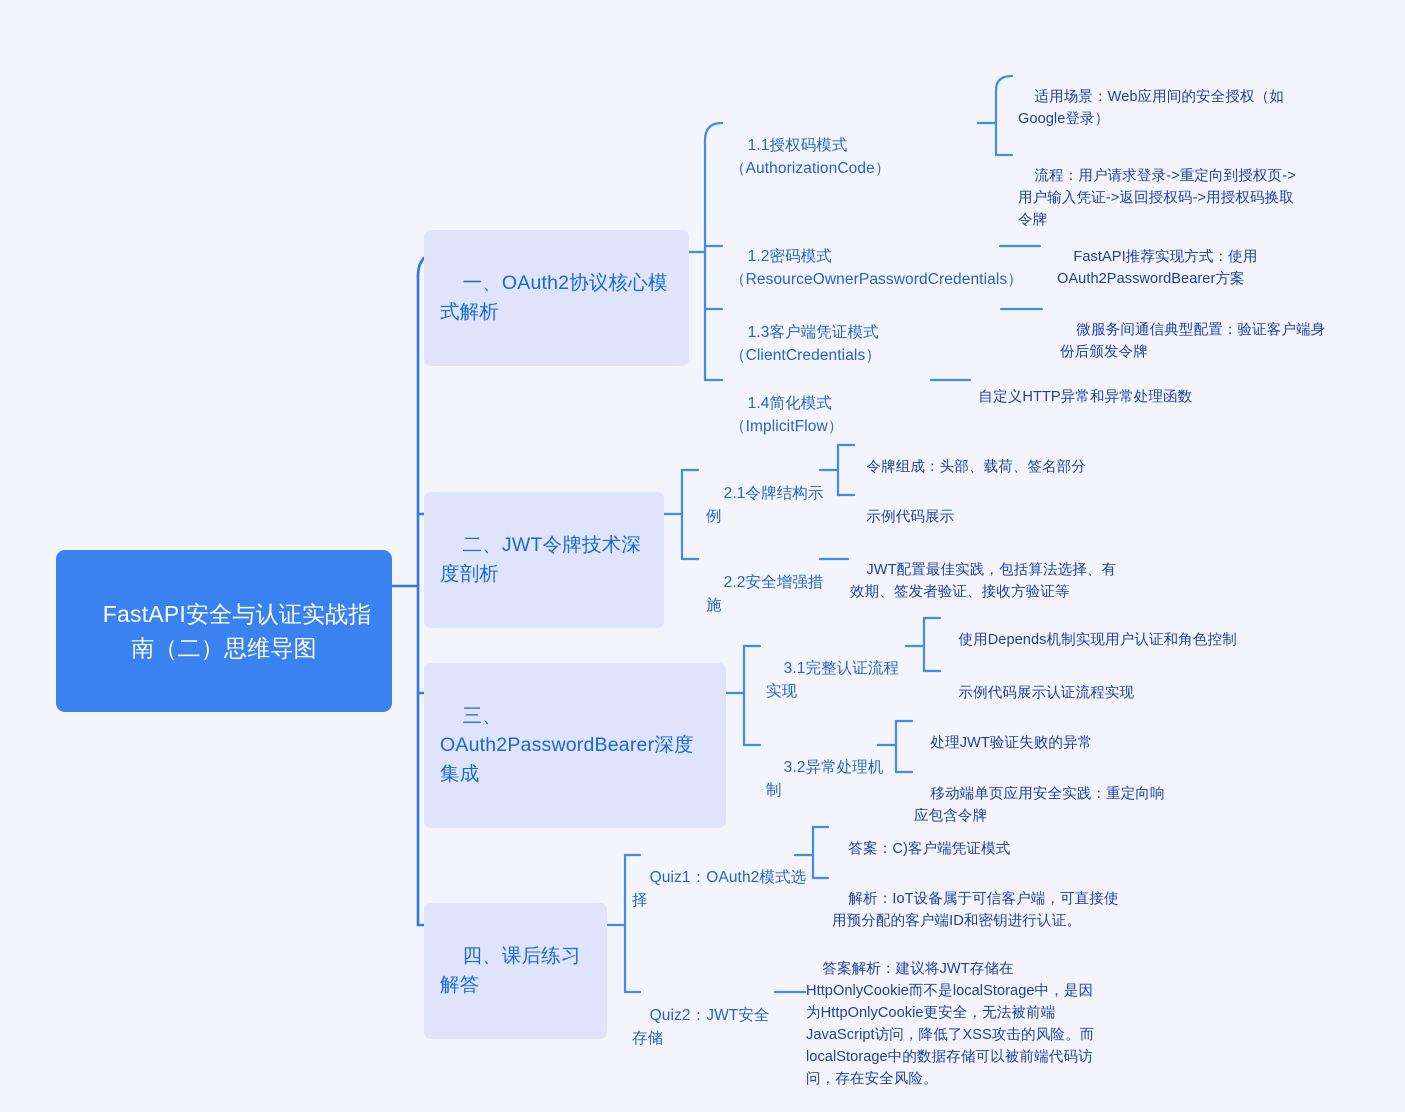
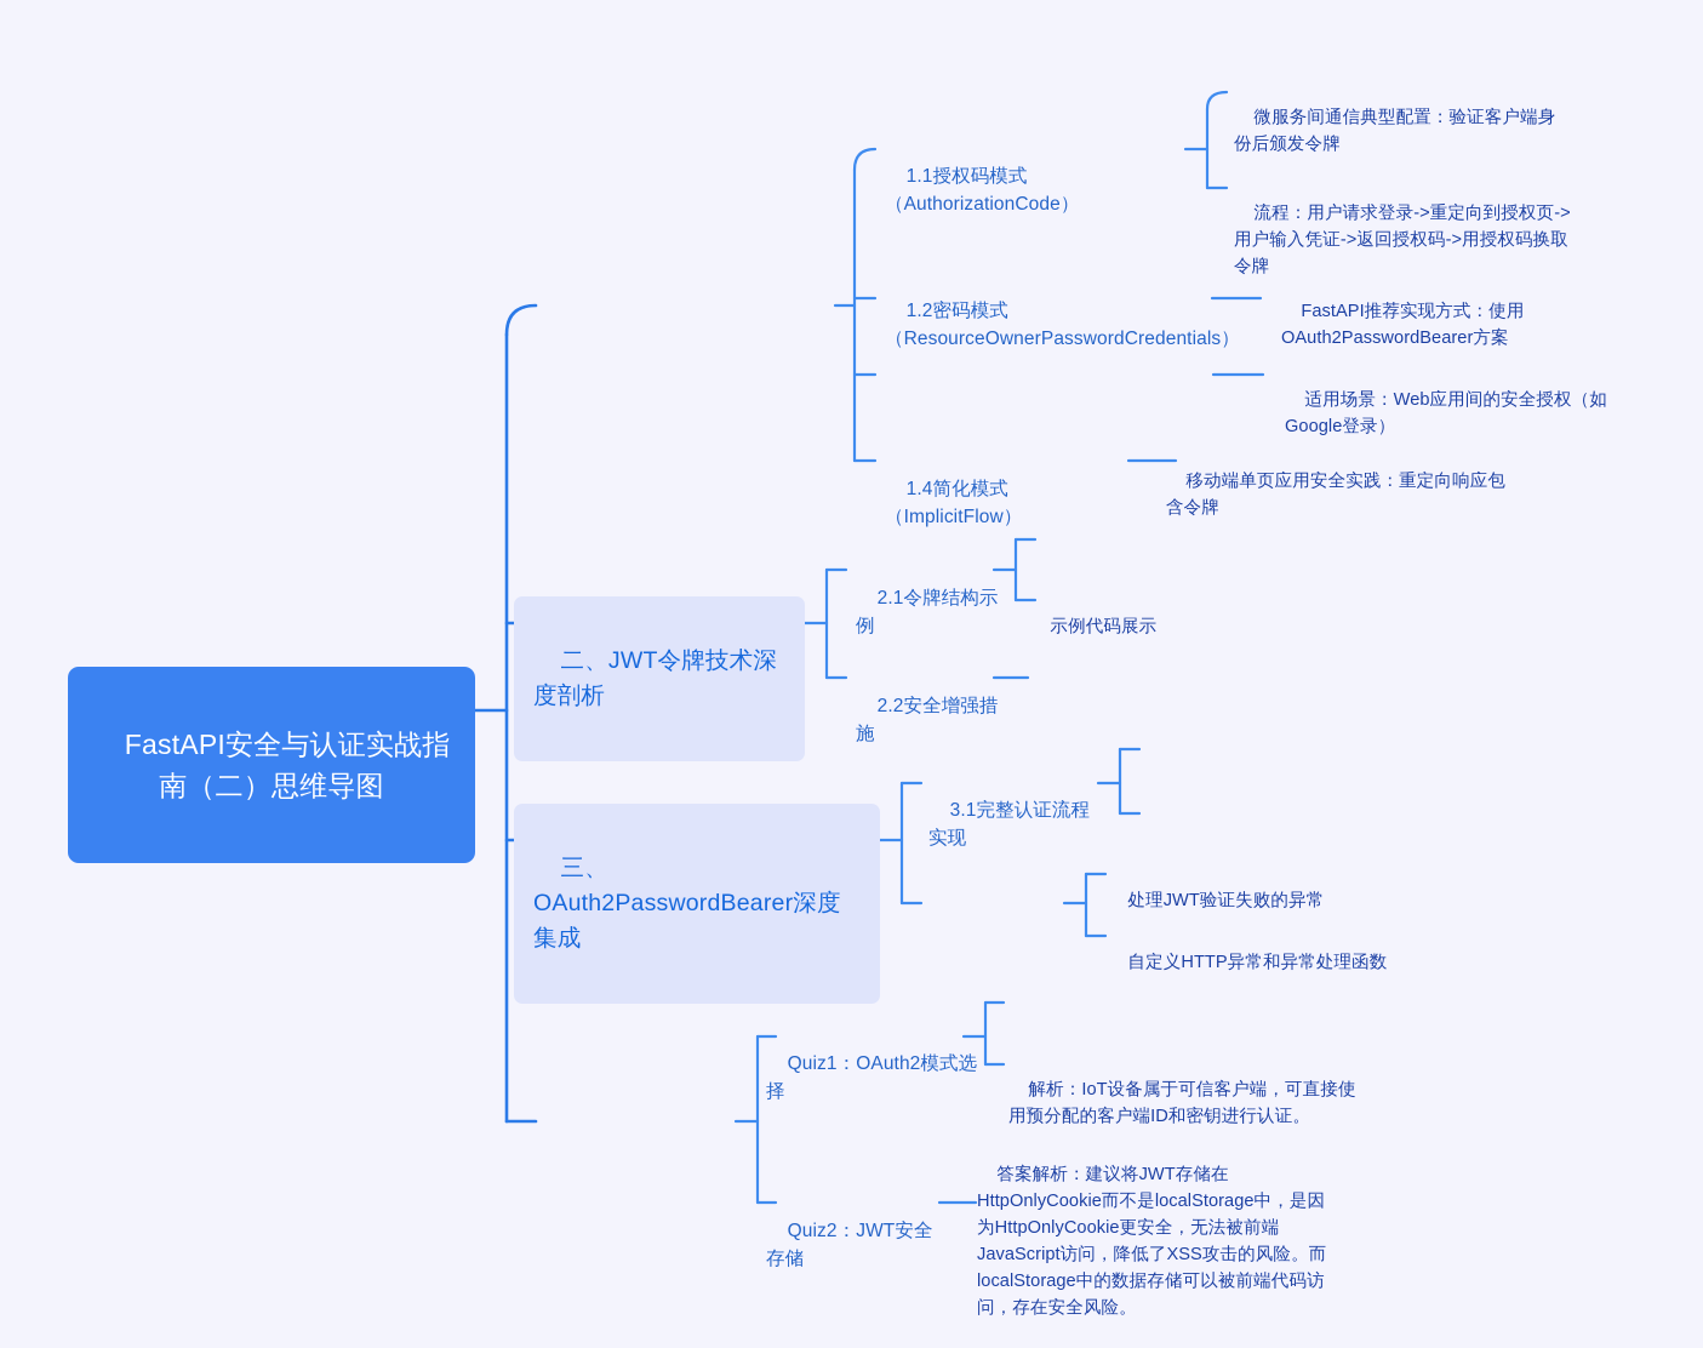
  FastAPI安全与认证实战指南（二）思维导图
- 一、OAuth2协议核心模式解析
  1.1授权码模式（AuthorizationCode）
- 适用场景：Web应用间的安全授权（如Google登录）
+ 微服务间通信典型配置：验证客户端身份后颁发令牌
  流程：用户请求登录->重定向到授权页->用户输入凭证->返回授权码->用授权码换取令牌
  1.2密码模式（ResourceOwnerPasswordCredentials）
  FastAPI推荐实现方式：使用OAuth2PasswordBearer方案
- 1.3客户端凭证模式（ClientCredentials）
- 微服务间通信典型配置：验证客户端身份后颁发令牌
+ 适用场景：Web应用间的安全授权（如Google登录）
  1.4简化模式（ImplicitFlow）
- 自定义HTTP异常和异常处理函数
+ 移动端单页应用安全实践：重定向响应包含令牌
  二、JWT令牌技术深度剖析
  2.1令牌结构示例
- 令牌组成：头部、载荷、签名部分
  示例代码展示
  2.2安全增强措施
- JWT配置最佳实践，包括算法选择、有效期、签发者验证、接收方验证等
  三、OAuth2PasswordBearer深度集成
  3.1完整认证流程实现
- 使用Depends机制实现用户认证和角色控制
- 示例代码展示认证流程实现
- 3.2异常处理机制
  处理JWT验证失败的异常
- 移动端单页应用安全实践：重定向响应包含令牌
+ 自定义HTTP异常和异常处理函数
- 四、课后练习解答
  Quiz1：OAuth2模式选择
- 答案：C)客户端凭证模式
  解析：IoT设备属于可信客户端，可直接使用预分配的客户端ID和密钥进行认证。
  Quiz2：JWT安全存储
  答案解析：建议将JWT存储在HttpOnlyCookie而不是localStorage中，是因为HttpOnlyCookie更安全，无法被前端JavaScript访问，降低了XSS攻击的风险。而localStorage中的数据存储可以被前端代码访问，存在安全风险。
